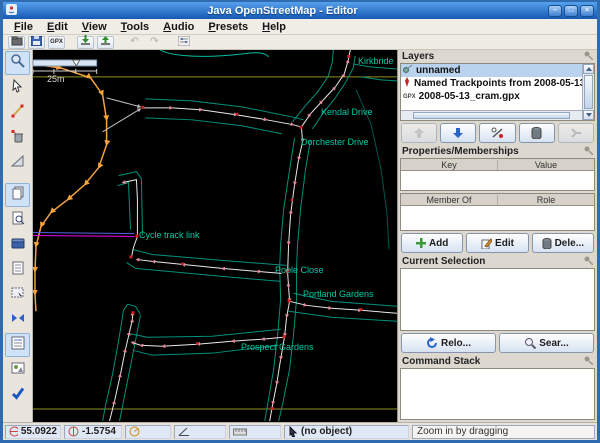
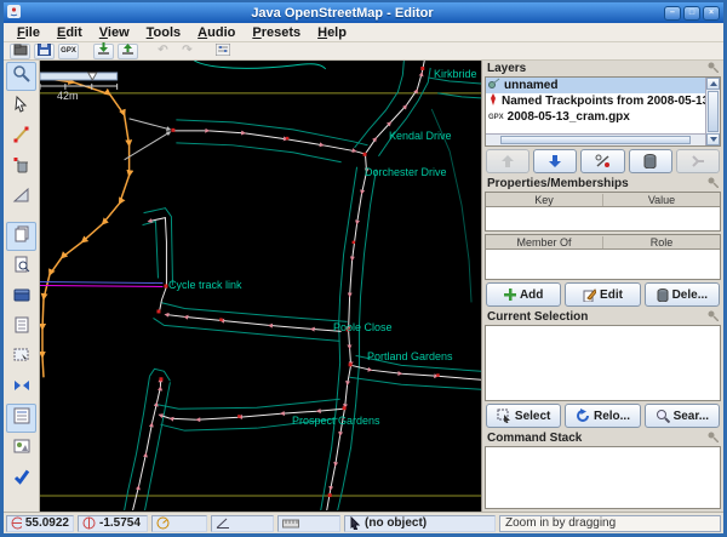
  Java OpenStreetMap - Editor
  File
  Edit
  View
  Tools
  Audio
  Presets
  Help
  ↶
  ↷
- 25m
+ 42m
  Kirkbride
  Kendal Drive
  Dorchester Drive
  Cycle track link
  Poole Close
  Portland Gardens
  Prospect Gardens
  Layers
  unnamed
  Named Trackpoints from 2008-05-1
  2008-05-13_cram.gpx
  Properties/Memberships
  Key
  Value
  Member Of
  Role
  Add
  Edit
  Dele...
  Current Selection
+ Select
  Relo...
  Sear...
  Command Stack
  55.0922
  -1.5754
  (no object)
  Zoom in by dragging
